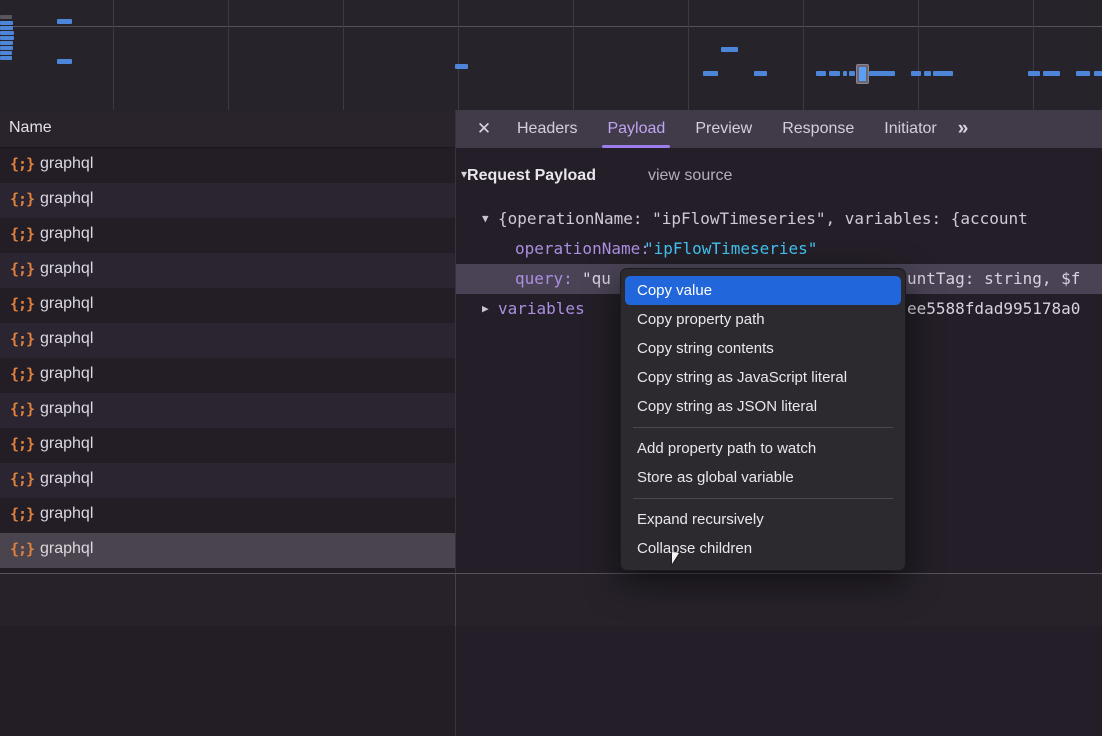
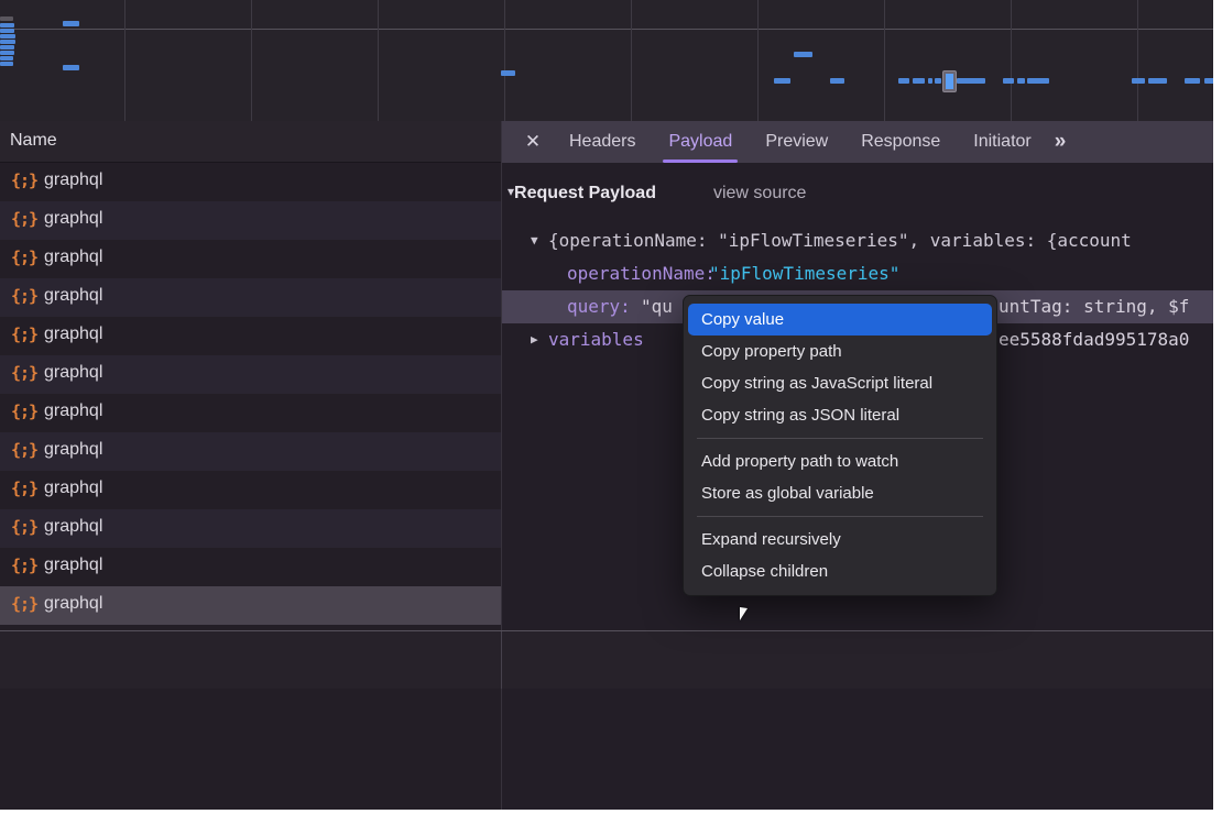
  Name
  {;}
  graphql
  {;}
  graphql
  {;}
  graphql
  {;}
  graphql
  {;}
  graphql
  {;}
  graphql
  {;}
  graphql
  {;}
  graphql
  {;}
  graphql
  {;}
  graphql
  {;}
  graphql
  {;}
  graphql
  ✕
  Headers
  Payload
  Preview
  Response
  Initiator
  »
  ▾Request Payload view source
  ▼
  {operationName: "ipFlowTimeseries", variables: {account
  operationName:
  "ipFlowTimeseries"
  query:
  "qu
  untTag: string, $f
  ▶
  variables
  ee5588fdad995178a0
  Copy value
  Copy property path
- Copy string contents
  Copy string as JavaScript literal
  Copy string as JSON literal
  Add property path to watch
  Store as global variable
  Expand recursively
  Collapse children
